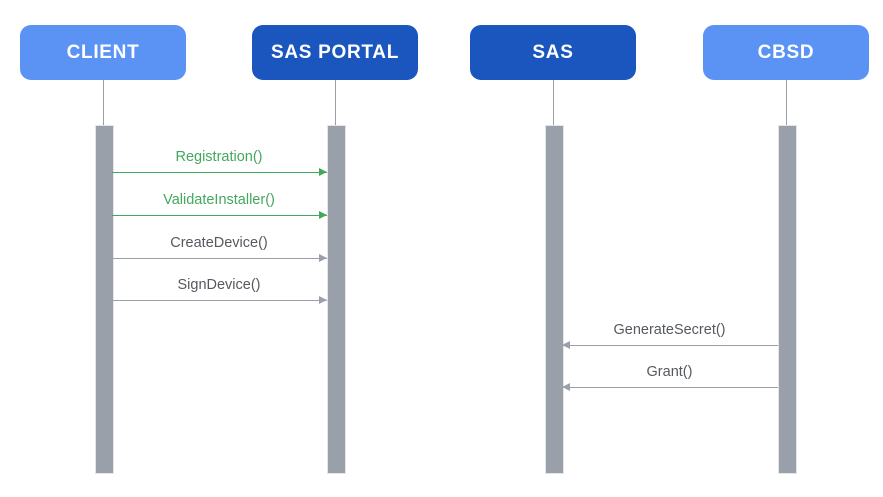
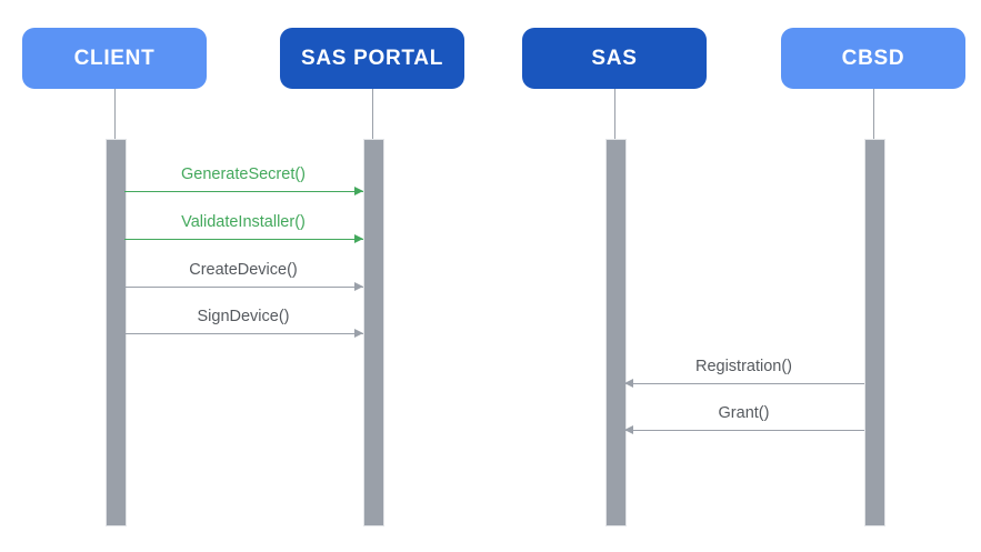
  CLIENT
  SAS PORTAL
  SAS
  CBSD
- Registration()
+ GenerateSecret()
  ValidateInstaller()
  CreateDevice()
  SignDevice()
- GenerateSecret()
+ Registration()
  Grant()
